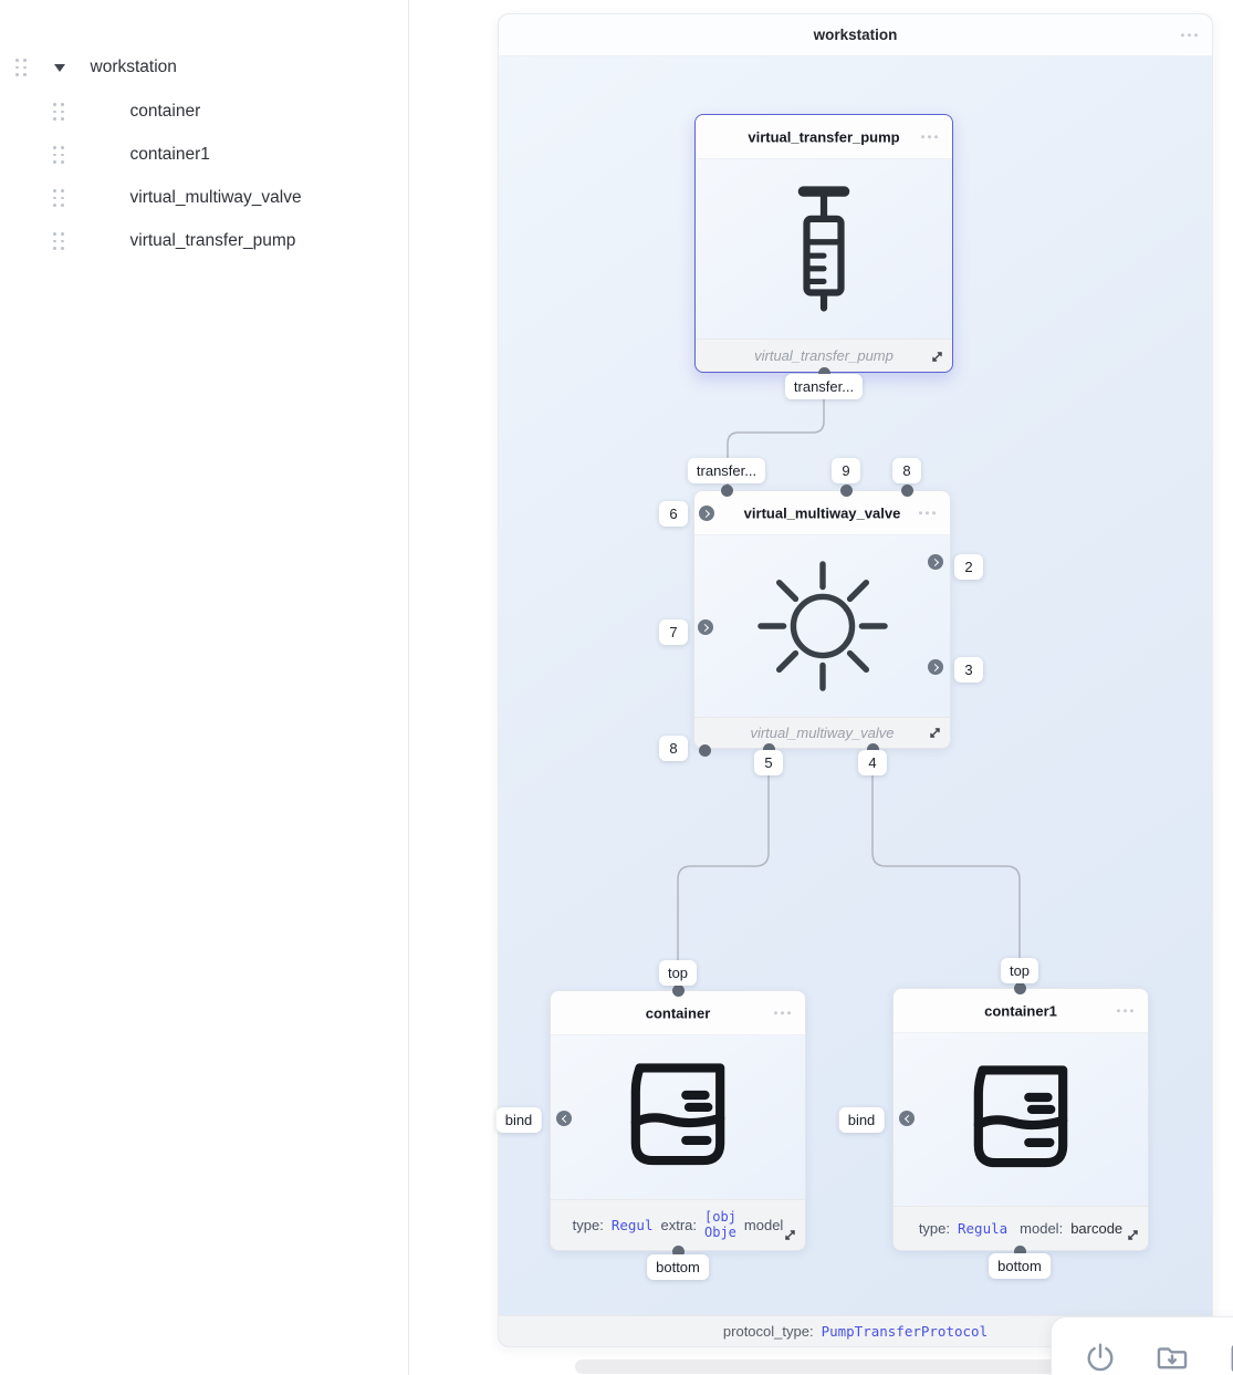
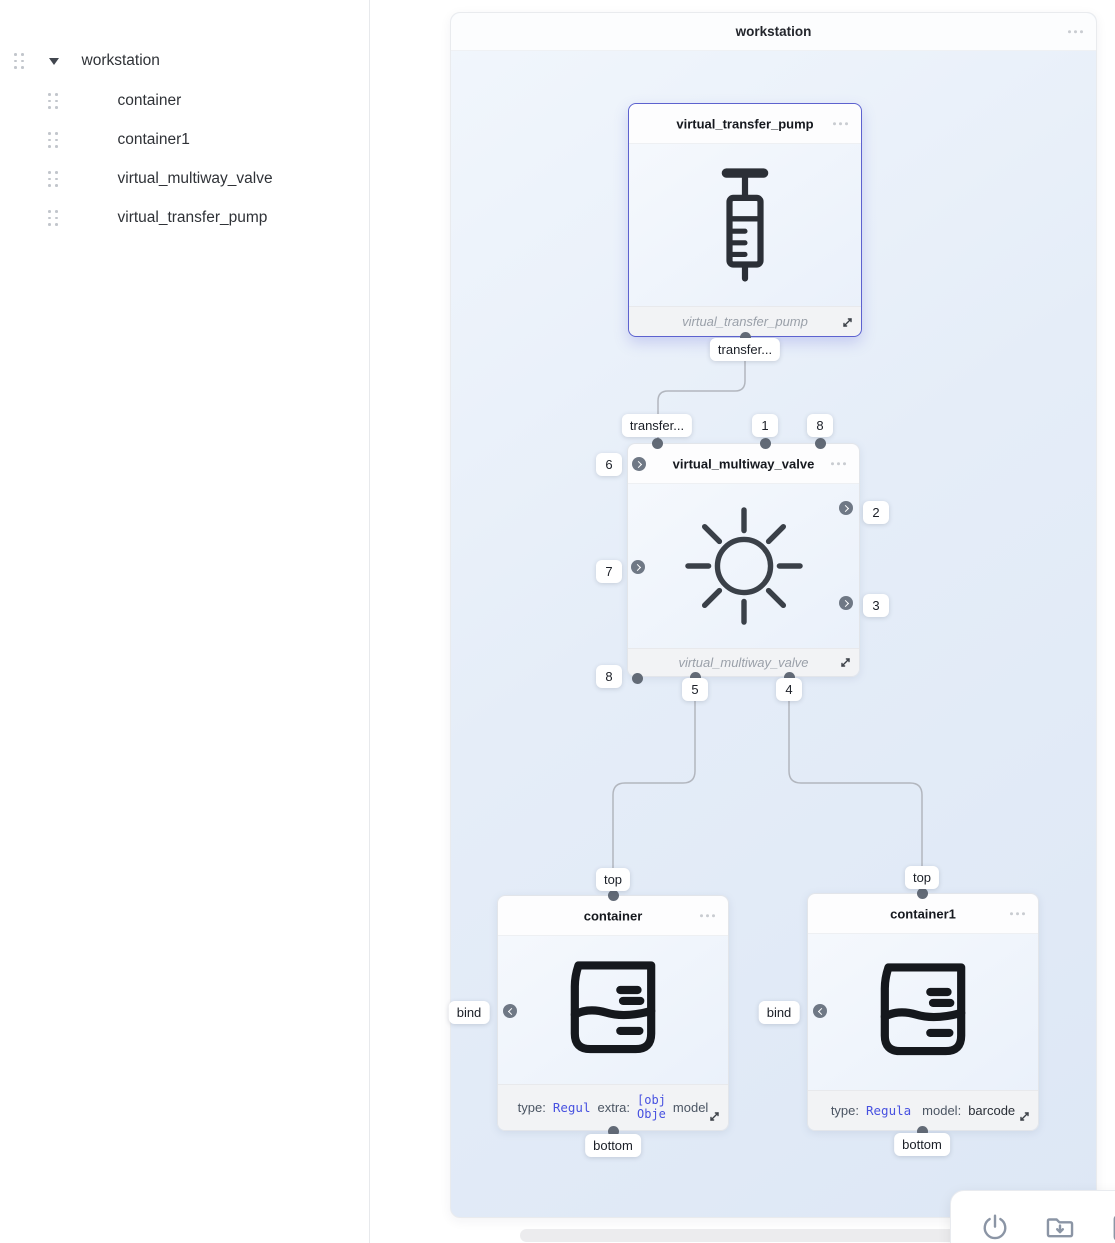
  workstation
  container
  container1
  virtual_multiway_valve
  virtual_transfer_pump
  workstation
- protocol_type:
- PumpTransferProtocol
  virtual_transfer_pump
  virtual_transfer_pump
  virtual_multiway_valve
  virtual_multiway_valve
  container
  type:
  Regul
  extra:
  [obj
  Obje
  model
  container1
  type:
  Regula
  model:
  barcode
  transfer...
  transfer...
- 9
+ 1
  8
  6
  7
  8
  2
  3
  5
  4
  top
  bind
  bottom
  top
  bind
  bottom
